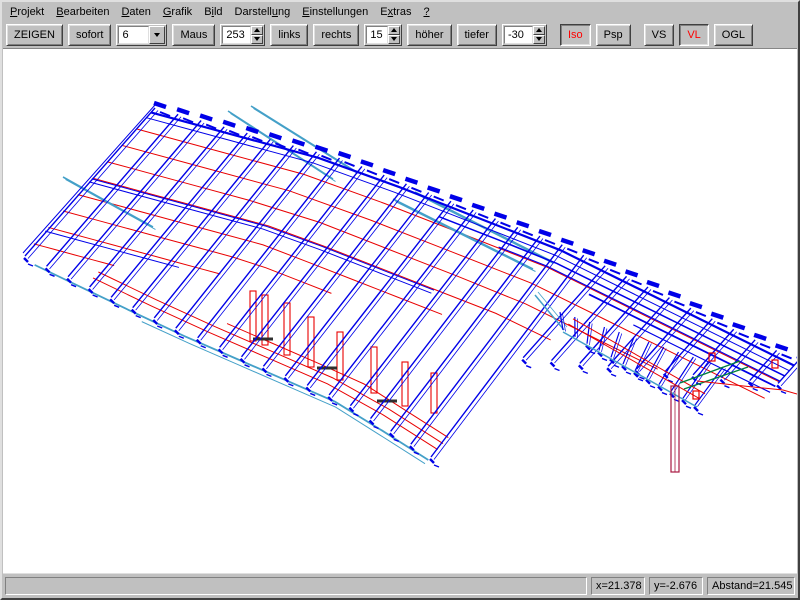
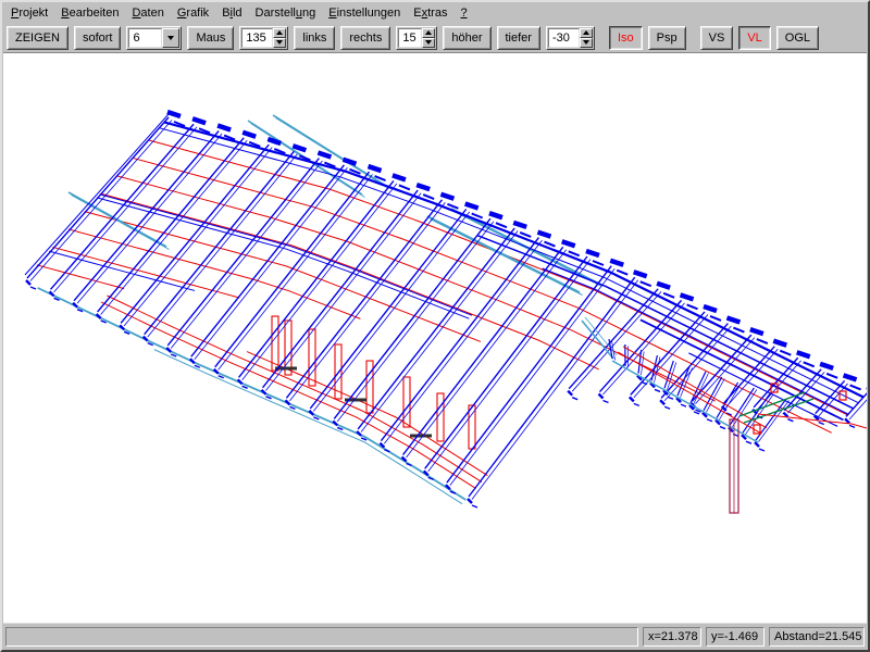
  Projekt
  Bearbeiten
  Daten
  Grafik
  Bild
  Darstellung
  Einstellungen
  Extras
  ?
  ZEIGEN
  sofort
  6
  Maus
- 253
+ 135
  links
  rechts
  15
  höher
  tiefer
  -30
  Iso
  Psp
  VS
  VL
  OGL
  x=21.378
- y=-2.676
+ y=-1.469
  Abstand=21.545
